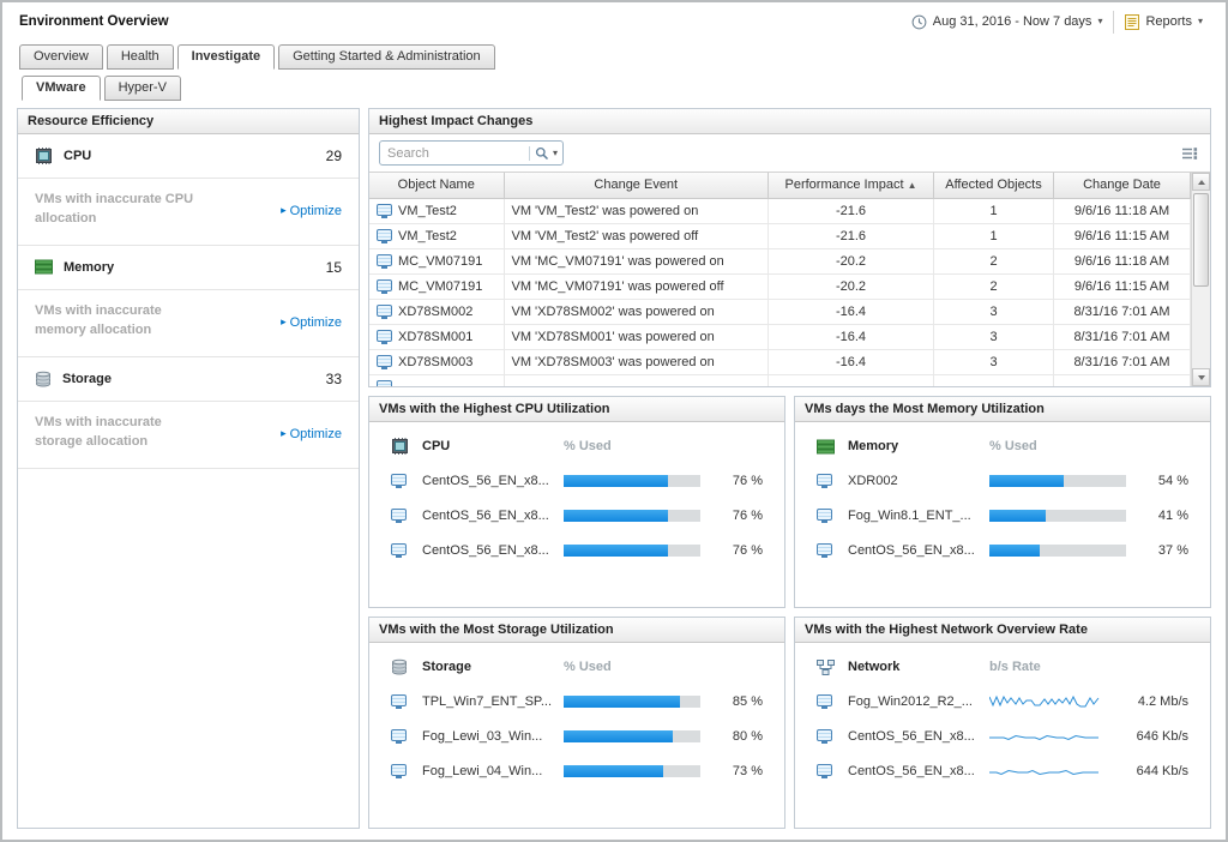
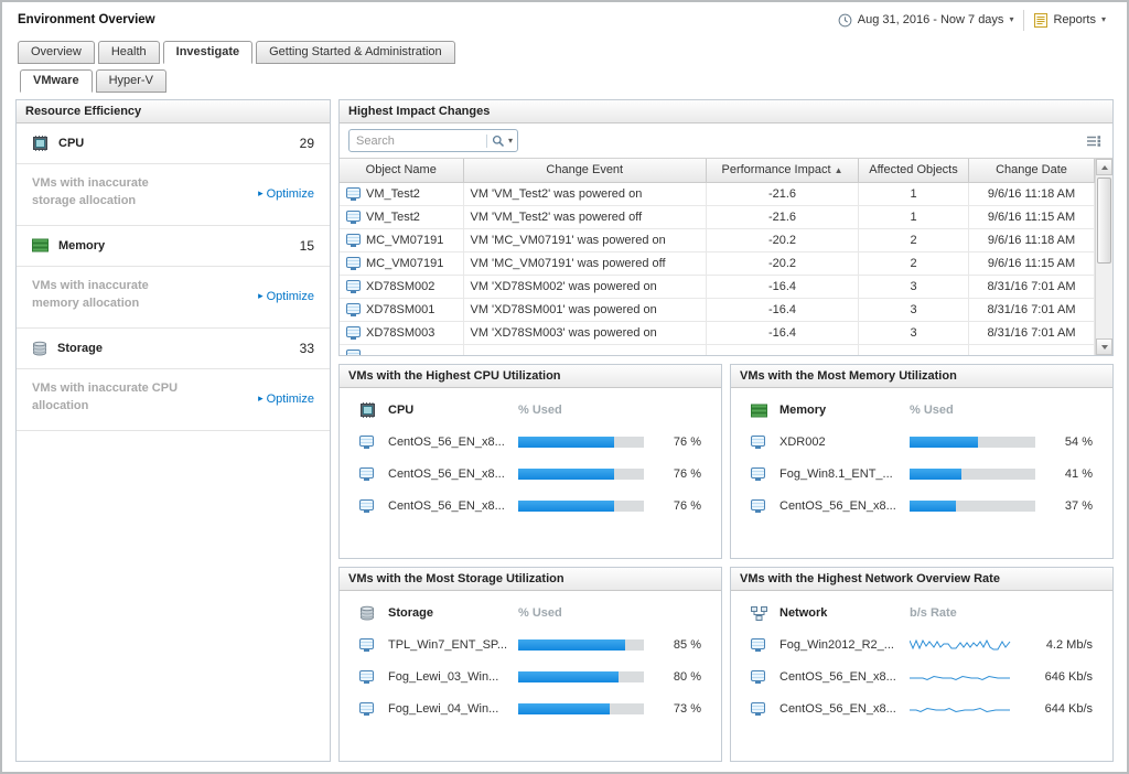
  Environment Overview
  Aug 31, 2016 - Now 7 days
  ▾
  Reports
  ▾
  Overview
  Health
  Investigate
  Getting Started & Administration
  VMware
  Hyper-V
  Resource Efficiency
  CPU
  29
- VMs with inaccurate CPU allocation
+ VMs with inaccurate storage allocation
  ▸
  Optimize
  Memory
  15
  VMs with inaccurate memory allocation
  ▸
  Optimize
  Storage
  33
- VMs with inaccurate storage allocation
+ VMs with inaccurate CPU allocation
  ▸
  Optimize
  Highest Impact Changes
  Search
  ▾
  Object Name	Change Event	Performance Impact ▲	Affected Objects	Change Date
  VM_Test2	VM 'VM_Test2' was powered on	-21.6	1	9/6/16 11:18 AM
  VM_Test2	VM 'VM_Test2' was powered off	-21.6	1	9/6/16 11:15 AM
  MC_VM07191	VM 'MC_VM07191' was powered on	-20.2	2	9/6/16 11:18 AM
  MC_VM07191	VM 'MC_VM07191' was powered off	-20.2	2	9/6/16 11:15 AM
  XD78SM002	VM 'XD78SM002' was powered on	-16.4	3	8/31/16 7:01 AM
  XD78SM001	VM 'XD78SM001' was powered on	-16.4	3	8/31/16 7:01 AM
  XD78SM003	VM 'XD78SM003' was powered on	-16.4	3	8/31/16 7:01 AM
  VMs with the Highest CPU Utilization
  CPU
  % Used
  CentOS_56_EN_x8...
  76 %
  CentOS_56_EN_x8...
  76 %
  CentOS_56_EN_x8...
  76 %
- VMs days the Most Memory Utilization
+ VMs with the Most Memory Utilization
  Memory
  % Used
  XDR002
  54 %
  Fog_Win8.1_ENT_...
  41 %
  CentOS_56_EN_x8...
  37 %
  VMs with the Most Storage Utilization
  Storage
  % Used
  TPL_Win7_ENT_SP...
  85 %
  Fog_Lewi_03_Win...
  80 %
  Fog_Lewi_04_Win...
  73 %
  VMs with the Highest Network Overview Rate
  Network
  b/s Rate
  Fog_Win2012_R2_...
  4.2 Mb/s
  CentOS_56_EN_x8...
  646 Kb/s
  CentOS_56_EN_x8...
  644 Kb/s
